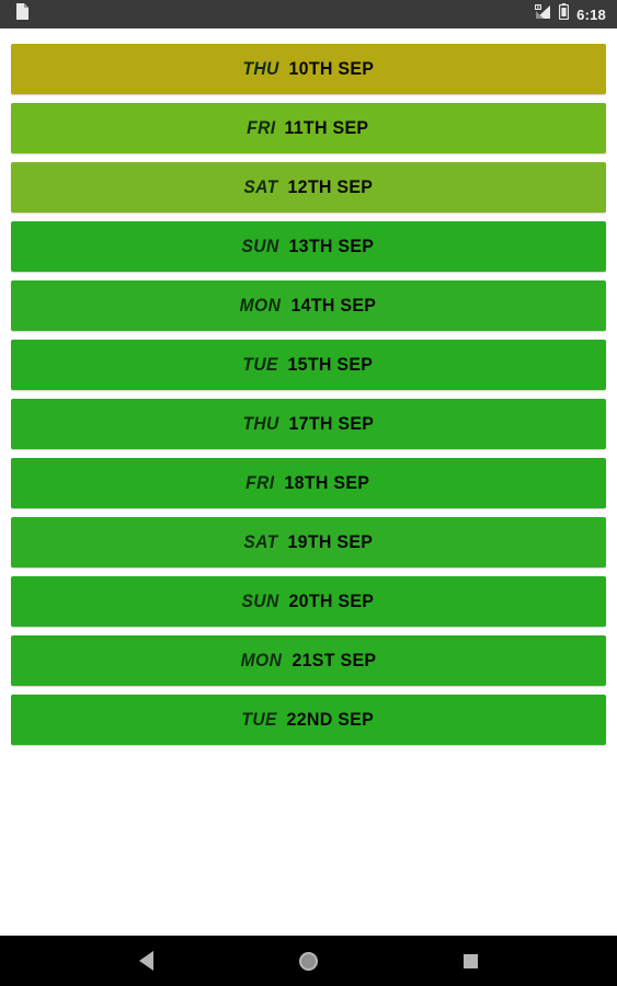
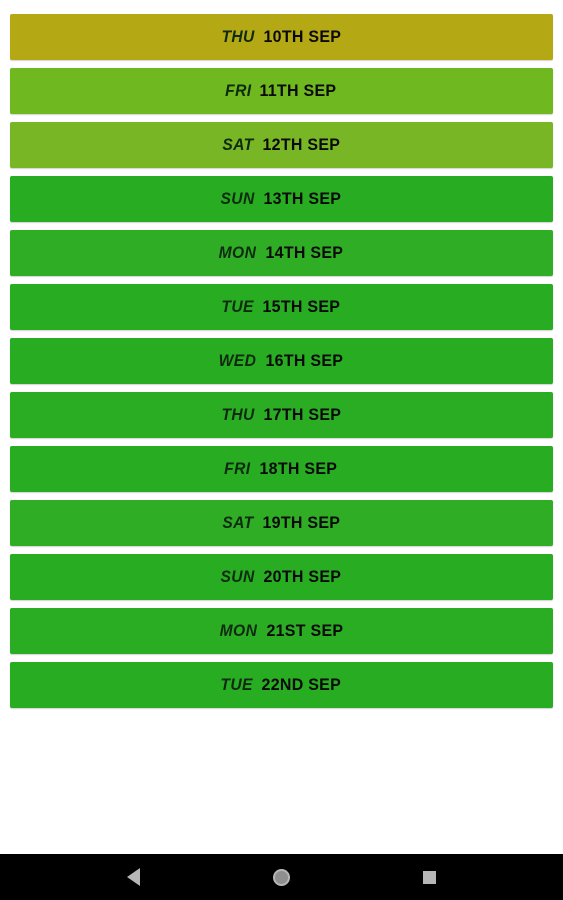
- 6:18
  THU
  10TH SEP
  FRI
  11TH SEP
  SAT
  12TH SEP
  SUN
  13TH SEP
  MON
  14TH SEP
  TUE
  15TH SEP
+ WED
+ 16TH SEP
  THU
  17TH SEP
  FRI
  18TH SEP
  SAT
  19TH SEP
  SUN
  20TH SEP
  MON
  21ST SEP
  TUE
  22ND SEP
